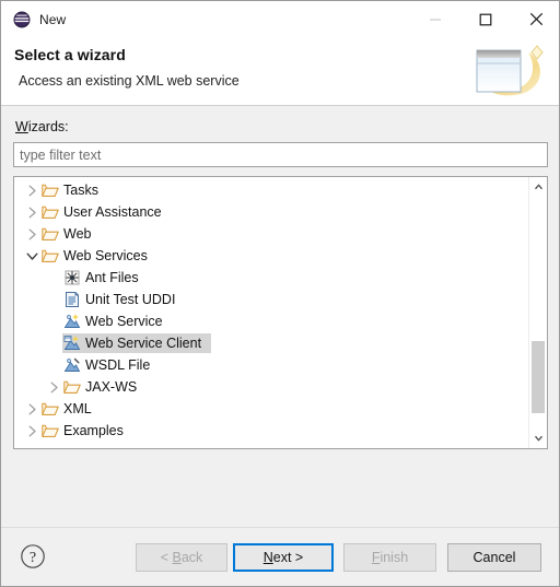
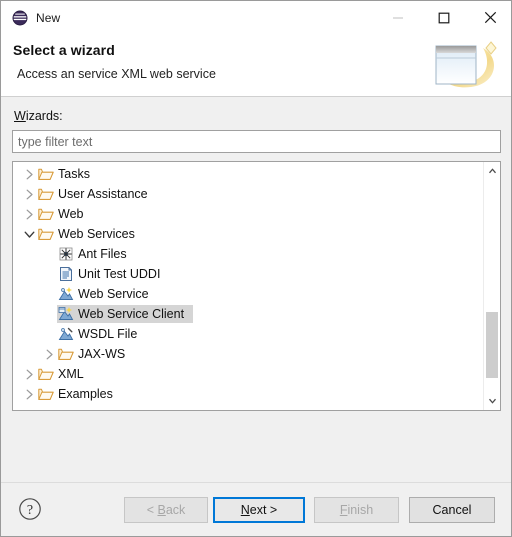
  New
  Select a wizard
- Access an existing XML web service
+ Access an service XML web service
  Wizards:
  type filter text
  Tasks
  User Assistance
  Web
  Web Services
  Ant Files
  Unit Test UDDI
  Web Service
  Web Service Client
  WSDL File
  JAX-WS
  XML
  Examples
  ?
  < Back
  Next >
  Finish
  Cancel
